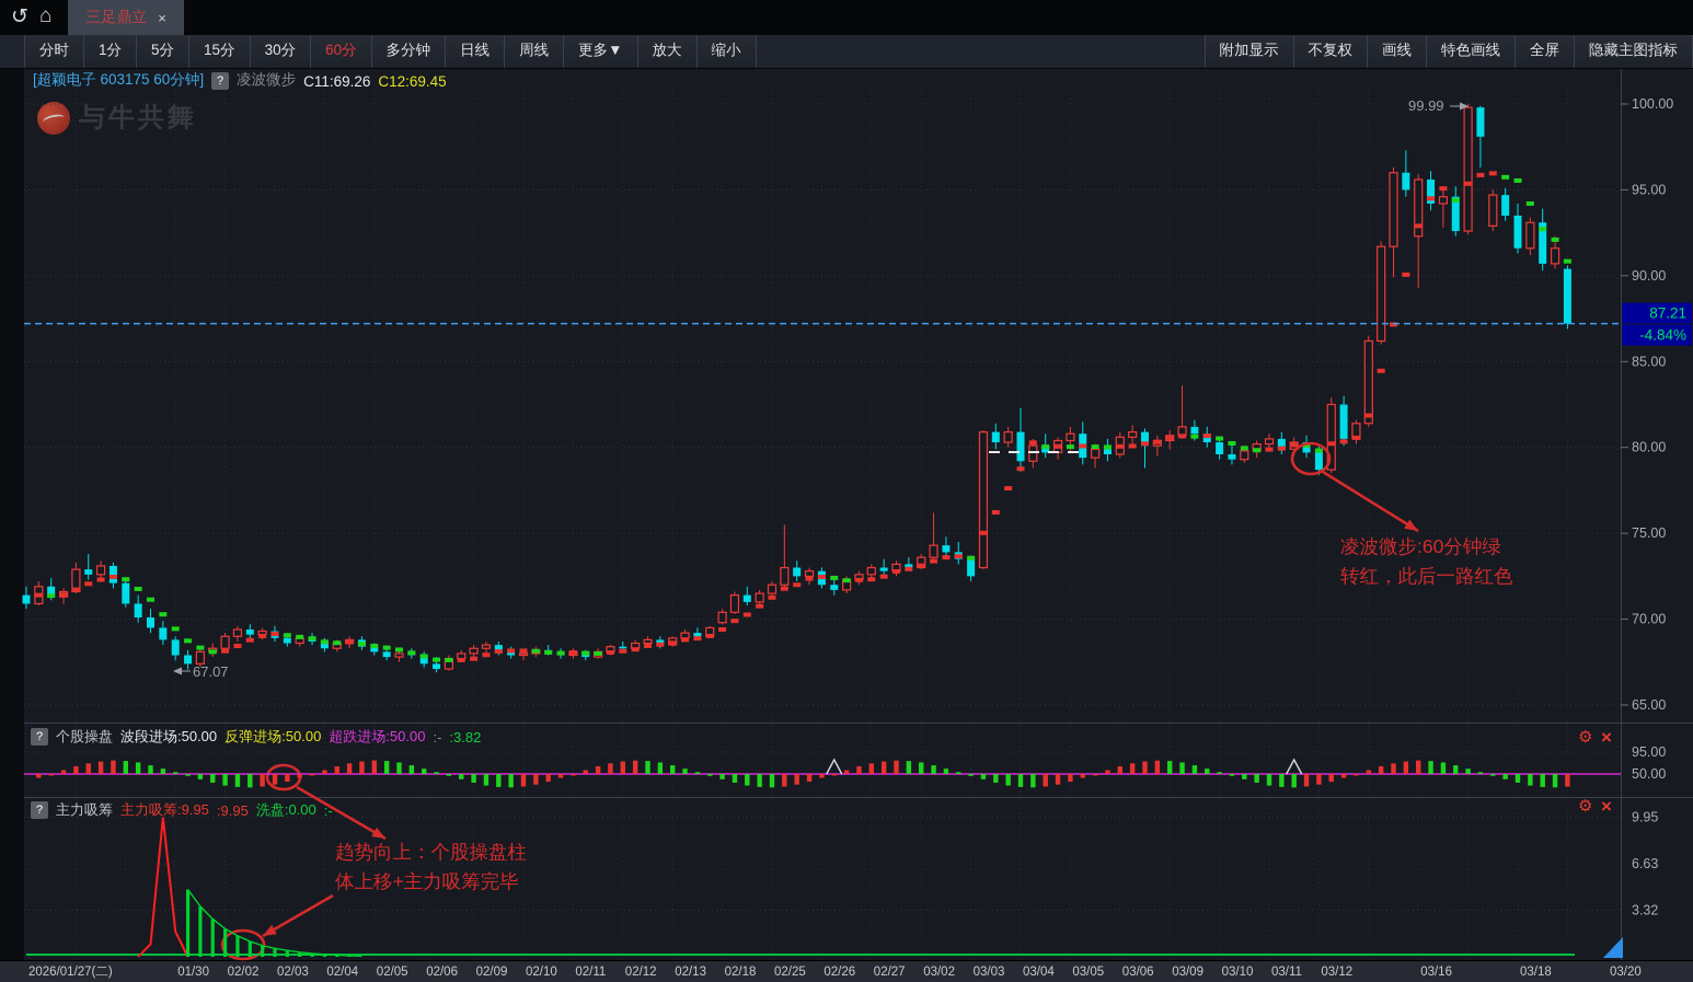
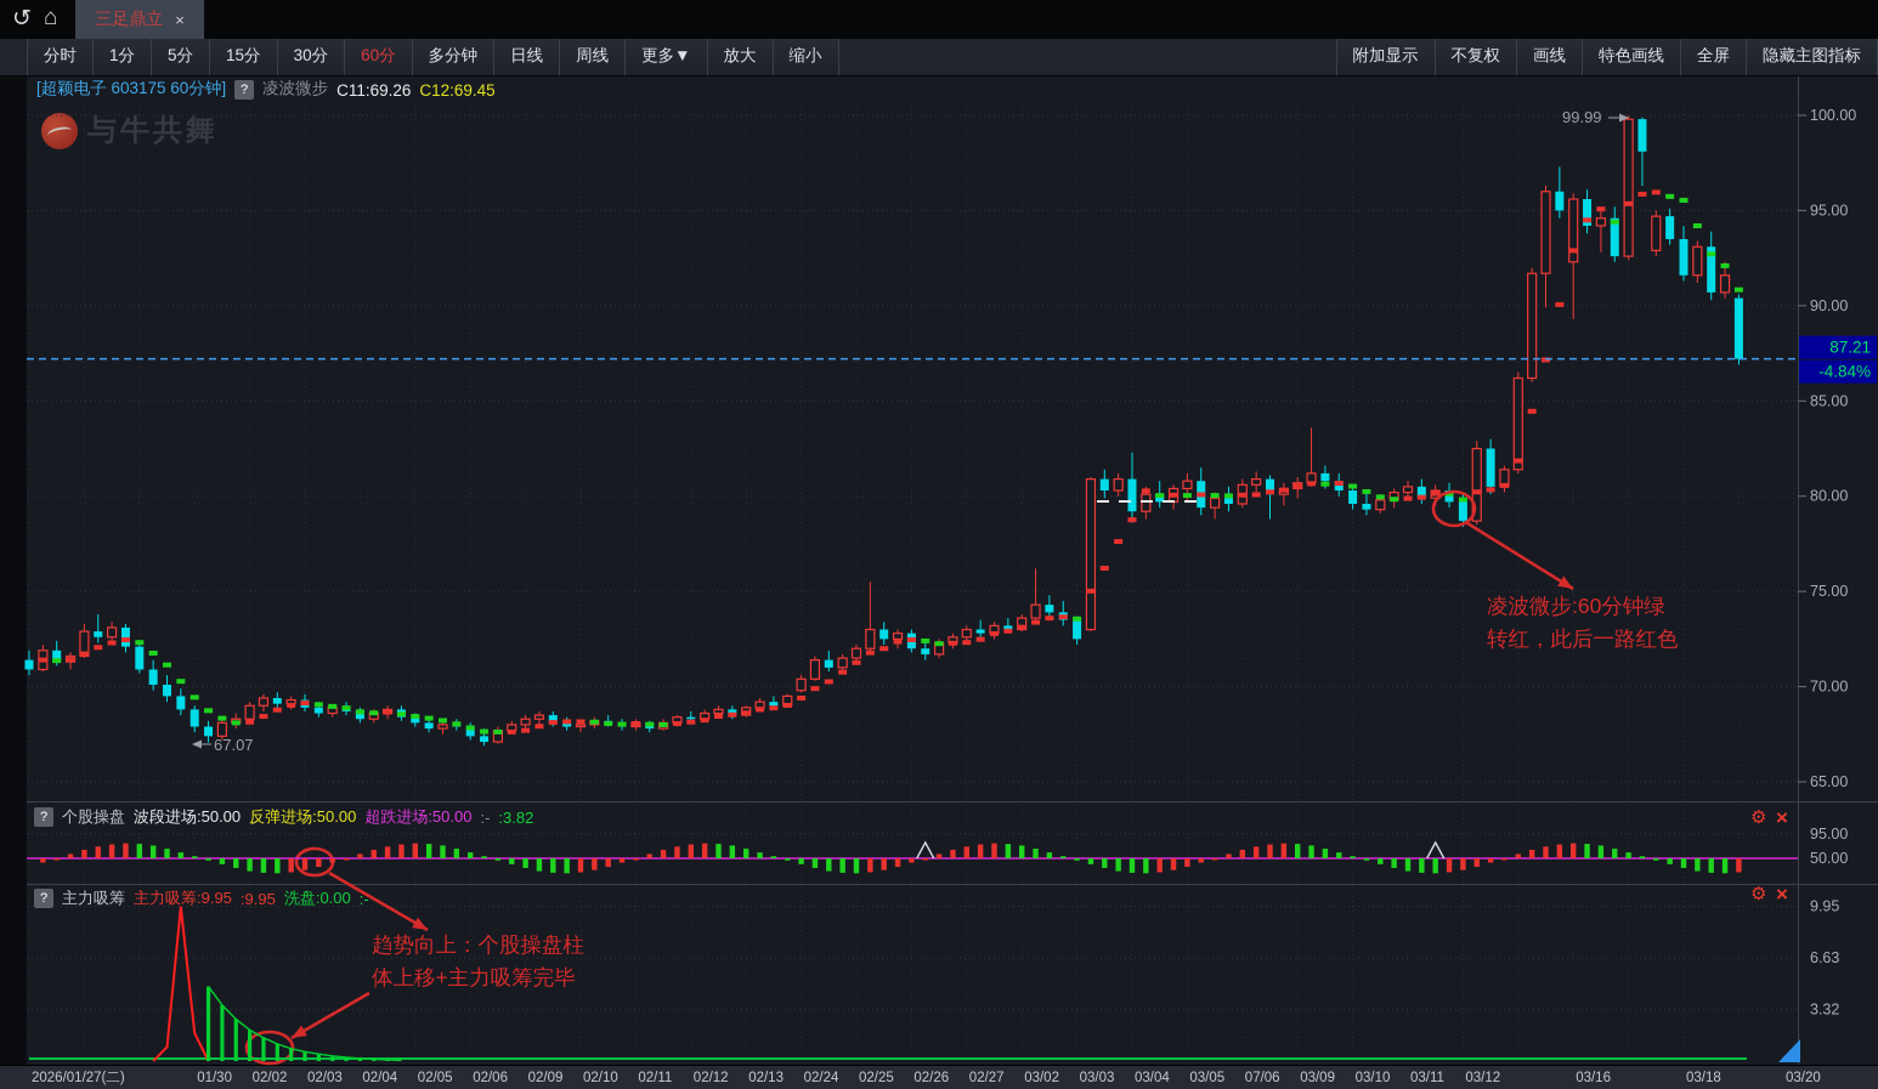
  ↺
  ⌂
  三足鼎立
  ×
  分时
  1分
  5分
  15分
  30分
  60分
  多分钟
  日线
  周线
  更多▼
  放大
  缩小
  附加显示
  不复权
  画线
  特色画线
  全屏
  隐藏主图指标
  [超颖电子 603175 60分钟]
  ?
  凌波微步
  C11:69.26
  C12:69.45
  与牛共舞
  ?
  个股操盘
  波段进场:50.00
  反弹进场:50.00
  超跌进场:50.00
  :-
  :3.82
  ⚙
  ×
  ?
  主力吸筹
  主力吸筹:9.95
  :9.95
  洗盘:0.00
  :-
  ⚙
  ×
  凌波微步:60分钟绿
  转红，此后一路红色
  趋势向上：个股操盘柱
  体上移+主力吸筹完毕
  100.00
  95.00
  90.00
  85.00
  80.00
  75.00
  70.00
  65.00
  95.00
  50.00
  9.95
  6.63
  3.32
  87.21
  -4.84%
  99.99
  67.07
  2026/01/27(二)
  01/30
  02/02
  02/03
  02/04
  02/05
  02/06
  02/09
  02/10
  02/11
  02/12
  02/13
- 02/18
+ 02/24
  02/25
  02/26
  02/27
  03/02
  03/03
  03/04
  03/05
- 03/06
+ 07/06
  03/09
  03/10
  03/11
  03/12
  03/16
  03/18
  03/20
